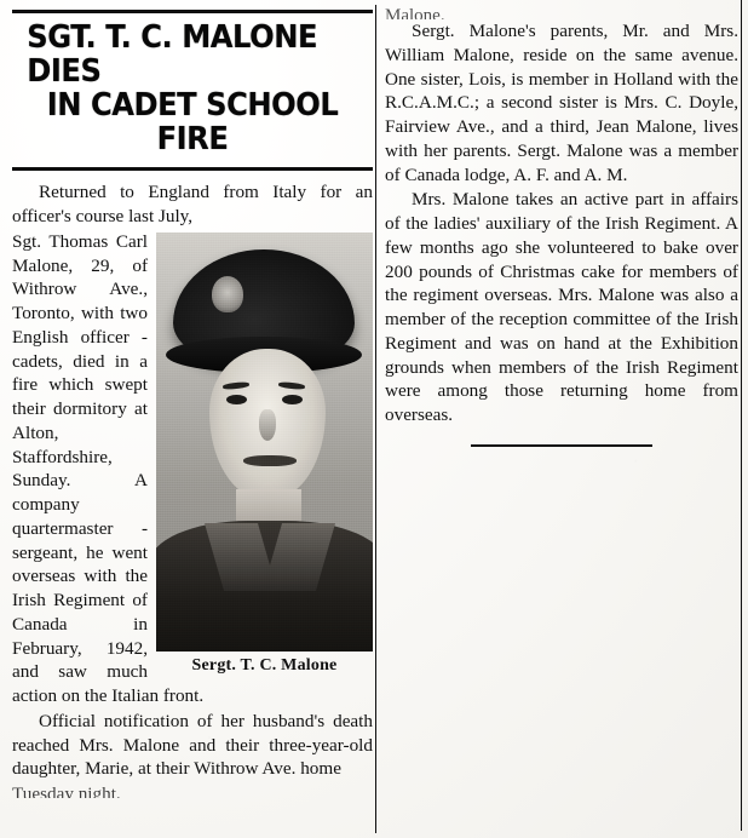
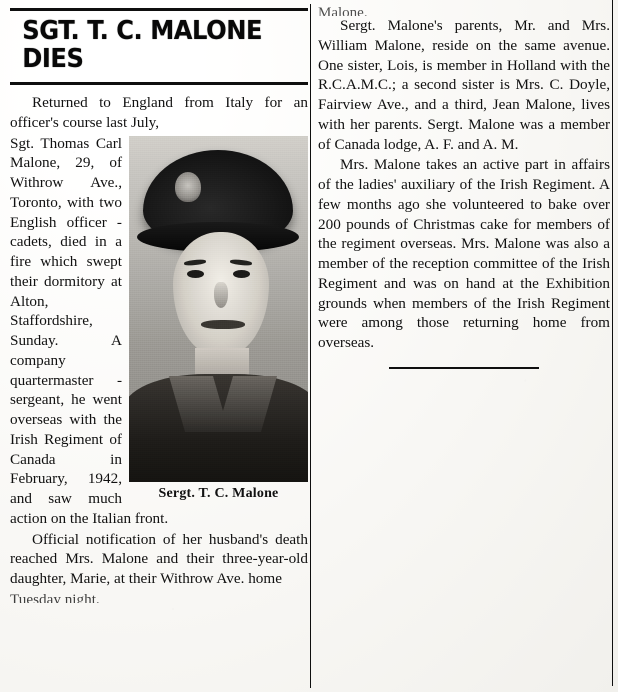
  SGT. T. C. MALONE DIES
- IN CADET SCHOOL FIRE
  Returned to England from Italy for an officer's course last July,
  Sergt. T. C. Malone
  Sgt. Thomas Carl Malone, 29, of Withrow Ave., Toronto, with two English officer - cadets, died in a fire which swept their dormitory at Alton, Staffordshire, Sunday. A company quartermaster - sergeant, he went overseas with the Irish Regiment of Canada in February, 1942, and saw much action on the Italian front.
  Official notification of her husband's death reached Mrs. Malone and their three-year-old daughter, Marie, at their Withrow Ave. home
  Tuesday night.
  Malone.
  Sergt. Malone's parents, Mr. and Mrs. William Malone, reside on the same avenue. One sister, Lois, is member in Holland with the R.C.A.M.C.; a second sister is Mrs. C. Doyle, Fairview Ave., and a third, Jean Malone, lives with her parents. Sergt. Malone was a member of Canada lodge, A. F. and A. M.
  Mrs. Malone takes an active part in affairs of the ladies' auxiliary of the Irish Regiment. A few months ago she volunteered to bake over 200 pounds of Christmas cake for members of the regiment overseas. Mrs. Malone was also a member of the reception committee of the Irish Regiment and was on hand at the Exhibition grounds when members of the Irish Regiment were among those returning home from overseas.
